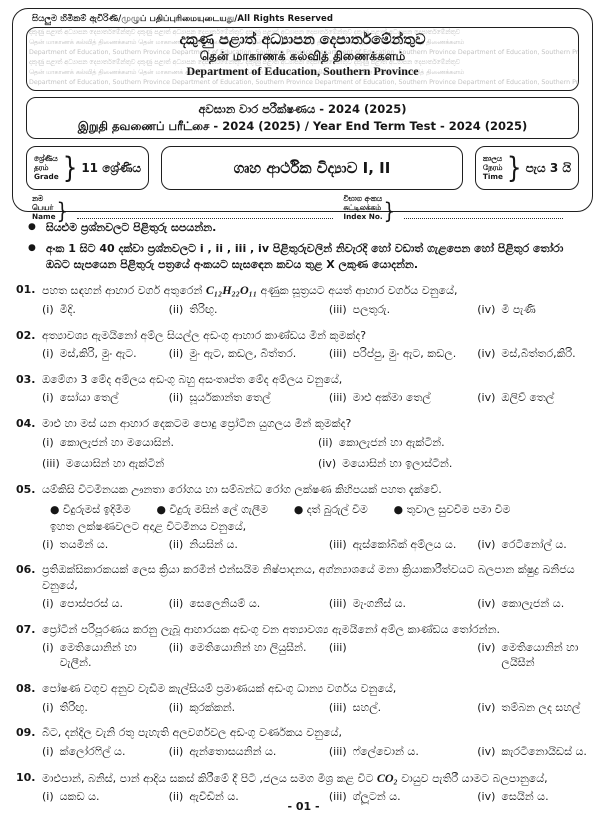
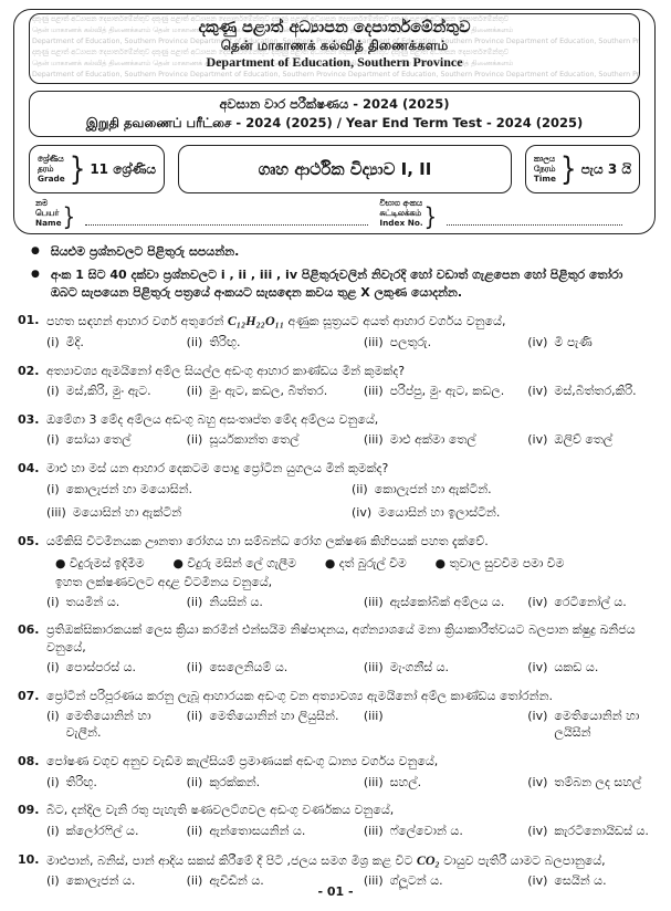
- සියලුම හිමිකම් ඇවිරිණි/முழுப் பதிப்புரிமையுடையது/All Rights Reserved
  දකුණු පළාත් අධ්‍යාපන දෙපාර්තමේන්තුව
  தென் மாகாணக் கல்வித் திணைக்களம்
  Department of Education, Southern Province
  අවසාන වාර පරීක්ෂණය - 2024 (2025)
  இறுதி தவணைப் பரீட்சை - 2024 (2025) / Year End Term Test - 2024 (2025)
  ශ්‍රේණිය
  தரம்
  Grade
  }
  11 ශ්‍රේණිය
  ගෘහ ආර්ථික විද්‍යාව I, II
  කාලය
  நேரம்
  Time
  }
  පැය 3 යි
  නම
  பெயர்
  Name
  }
  විභාග අංකය
  சுட்டிலக்கம்
  Index No.
  }
  ●
  සියළුම ප්‍රශ්නවලට පිළිතුරු සපයන්න.
  ●
  අංක 1 සිට 40 දක්වා ප්‍රශ්නවලට i , ii , iii , iv පිළිතුරුවලින් නිවැරදි හෝ වඩාත් ගැළපෙන හෝ පිළිතුර තෝරා ඔබට සැපයෙන පිළිතුරු පත්‍රයේ අංකයට සැසඳෙන කවය තුළ X ලකුණ යොදන්න.
  01.
  පහත සඳහන් ආහාර වර්ග අතුරෙන් C₁₂H₂₂O₁₁ අණුක සූත්‍රයට අයත් ආහාර වර්ගය වනුයේ,
  (i)
  මිදි.
  (ii)
  තිරිඟු.
  (iii)
  පලතුරු.
  (iv)
  මී පැණි
  02.
  අත්‍යාවශ්‍ය ඇමයිනෝ අම්ල සියල්ල අඩංගු ආහාර කාණ්ඩය මින් කුමක්ද?
  (i)
  මස්,කිරි, මුං ඇට.
  (ii)
  මුං ඇට, කඩල, බිත්තර.
  (iii)
  පරිප්පු, මුං ඇට, කඩල.
  (iv)
  මස්,බිත්තර,කිරි.
  03.
  ඔමේගා 3 මේද අම්ලය අඩංගු බහු අසංතෘප්ත මේද අම්ලය වනුයේ,
  (i)
  සෝයා තෙල්
  (ii)
  සූර්යකාන්ත තෙල්
  (iii)
  මාළු අක්මා තෙල්
  (iv)
  ඔලිව් තෙල්
  04.
  මාළු හා මස් යන ආහාර දෙකටම පොදු ප්‍රෝටීන යුගලය මින් කුමක්ද?
  (i)
  කොලැජන් හා මයොසින්.
  (ii)
  කොලැජන් හා ඇක්ටින්.
  (iii)
  මයොසින් හා ඇක්ටින්
  (iv)
  මයොසින් හා ඉලාස්ටින්.
  05.
  යම්කිසි විටමිනයක ඌනතා රෝගය හා සම්බන්ධ රෝග ලක්ෂණ කිහිපයක් පහත දැක්වේ.
  ● විදුරුමස් ඉදිමීම
  ● විදුරු මසින් ලේ ගැලීම
  ● දත් බුරුල් වීම
  ● තුවාල සුවවීම පමා වීම
  ඉහත ලක්ෂණවලට අදාළ විටමිනය වනුයේ,
  (i)
  තයමින් ය.
  (ii)
  නියසින් ය.
  (iii)
  ඇස්කෝබික් අම්ලය ය.
  (iv)
  රෙටිනෝල් ය.
  06.
  ප්‍රතිඔක්සිකාරකයක් ලෙස ක්‍රියා කරමින් එන්සයිම නිෂ්පාදනය, අග්න්‍යාශයේ මනා ක්‍රියාකාරීත්වයට බලපාන ක්ෂුද්‍ර ඛනිජය වනුයේ,
  (i)
  පොස්පරස් ය.
  (ii)
  සෙලෙනියම් ය.
  (iii)
  මැංගනීස් ය.
  (iv)
- කොලැජන් ය.
+ යකඩ ය.
  07.
  ප්‍රෝටීන් පරිපූරණය කරනු ලැබූ ආහාරයක අඩංගු වන අත්‍යාවශ්‍ය ඇමයිනෝ අම්ල කාණ්ඩය තෝරන්න.
  (i)
  මෙතියොනින් හා වැලීන්.
  (ii)
  මෙතියොනින් හා ලියුසීන්.
  (iii)
  (iv)
  මෙතියොනින් හා ලයිසීන්
  08.
  පෝෂණ වගුව අනුව වැඩිම කැල්සියම් ප්‍රමාණයක් අඩංගු ධාන්‍ය වර්ගය වනුයේ,
  (i)
  තිරිඟු.
  (ii)
  කුරක්කන්.
  (iii)
  සහල්.
  (iv)
  තම්බන ලද සහල්
  09.
- බීට, දන්දිල වැනි රතු පැහැති අලවර්ගවල අඩංගු වර්ණකය වනුයේ,
+ බීට, දන්දිල වැනි රතු පැහැති ෂණවලට්ගවල අඩංගු වර්ණකය වනුයේ,
  (i)
  ක්ලෝරෆිල් ය.
  (ii)
  ඇන්තොසයනින් ය.
  (iii)
  ෆ්ලේවොන් ය.
  (iv)
  කැරටිනොයිඩස් ය.
  10.
  මාළුපාන්, බනිස්, පාන් ආදිය සකස් කිරීමේ දී පිටි ,ජලය සමග මිශ්‍ර කළ විට CO₂ වායුව පැතිරී යාමට බලපානුයේ,
  (i)
- යකඩ ය.
+ කොලැජන් ය.
  (ii)
  ඇවිඩින් ය.
  (iii)
  ග්ලූටන් ය.
  (iv)
  සෙයින් ය.
  - 01 -
